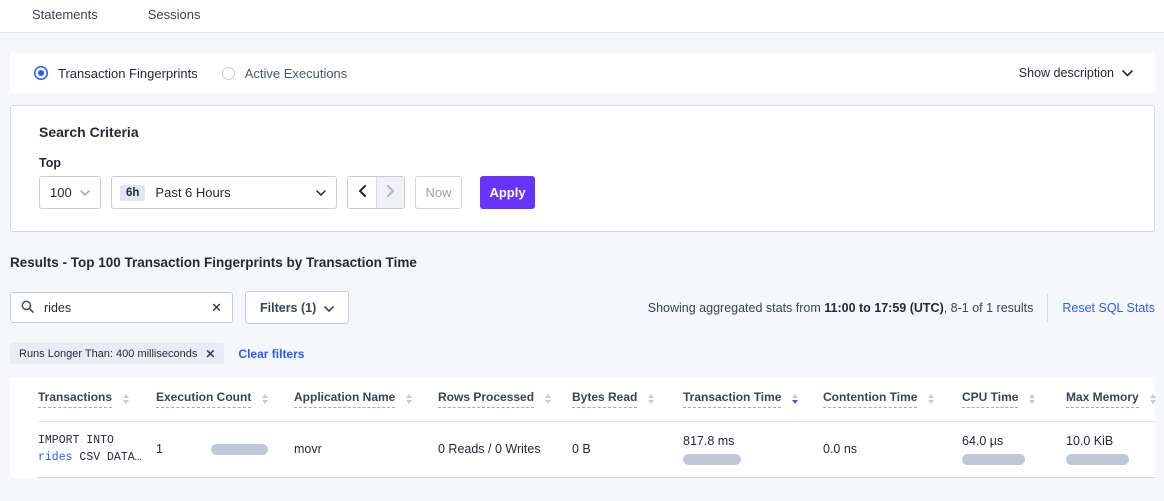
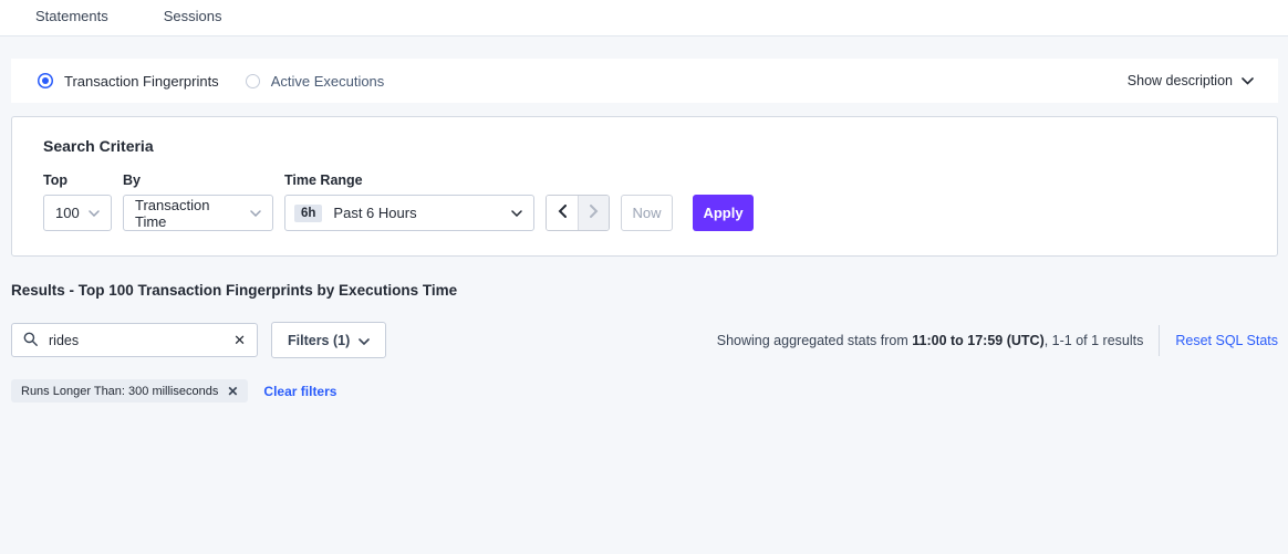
  Statements
  Sessions
  Transaction Fingerprints
  Active Executions
  Show description
  Search Criteria
  Top
  100
+ By
+ Transaction Time
+ Time Range
  6h
  Past 6 Hours
  Now
  Apply
- Results - Top 100 Transaction Fingerprints by Transaction Time
+ Results - Top 100 Transaction Fingerprints by Executions Time
  rides
  ✕
  Filters (1)
- Showing aggregated stats from 11:00 to 17:59 (UTC), 8-1 of 1 results
+ Showing aggregated stats from 11:00 to 17:59 (UTC), 1-1 of 1 results
  Reset SQL Stats
- Runs Longer Than: 400 milliseconds
+ Runs Longer Than: 300 milliseconds
  ✕
  Clear filters
- Transactions	Execution Count	Application Name	Rows Processed	Bytes Read	Transaction Time	Contention Time	CPU Time	Max Memory
- IMPORT INTO rides CSV DATA…	1	movr	0 Reads / 0 Writes	0 B	817.8 ms	0.0 ns	64.0 µs	10.0 KiB
